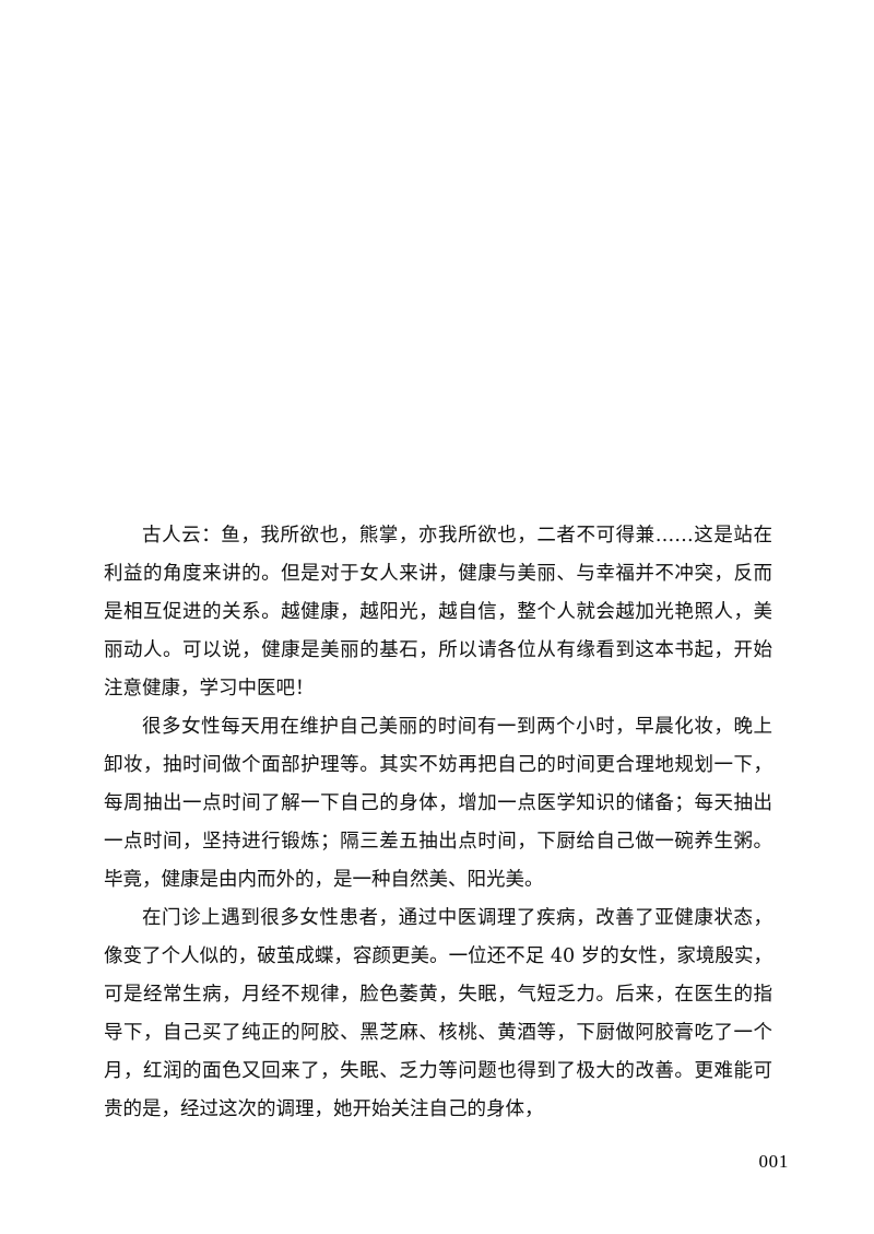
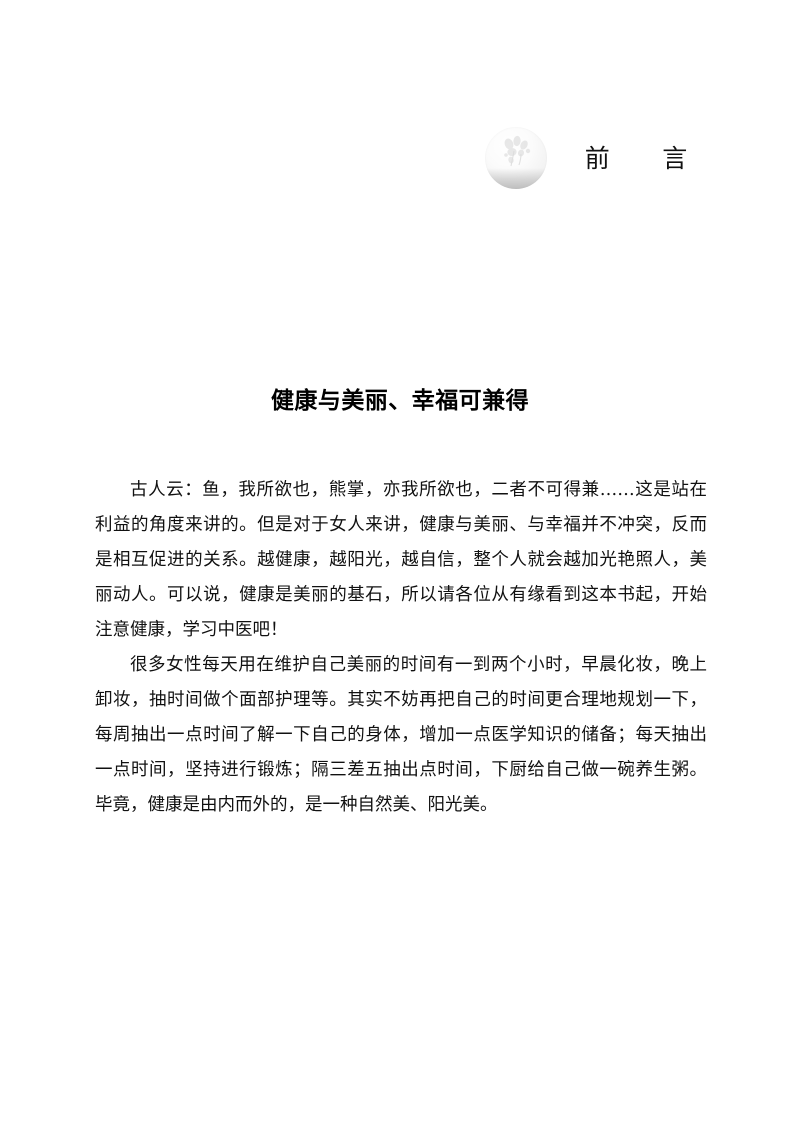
+ 前 言
+ 健康与美丽、幸福可兼得
  古人云：鱼，我所欲也，熊掌，亦我所欲也，二者不可得兼……这是站在利益的角度来讲的。但是对于女人来讲，健康与美丽、与幸福并不冲突，反而是相互促进的关系。越健康，越阳光，越自信，整个人就会越加光艳照人，美丽动人。可以说，健康是美丽的基石，所以请各位从有缘看到这本书起，开始注意健康，学习中医吧！
  很多女性每天用在维护自己美丽的时间有一到两个小时，早晨化妆，晚上卸妆，抽时间做个面部护理等。其实不妨再把自己的时间更合理地规划一下，每周抽出一点时间了解一下自己的身体，增加一点医学知识的储备；每天抽出一点时间，坚持进行锻炼；隔三差五抽出点时间，下厨给自己做一碗养生粥。毕竟，健康是由内而外的，是一种自然美、阳光美。
- 在门诊上遇到很多女性患者，通过中医调理了疾病，改善了亚健康状态，像变了个人似的，破茧成蝶，容颜更美。一位还不足 40 岁的女性，家境殷实，可是经常生病，月经不规律，脸色萎黄，失眠，气短乏力。后来，在医生的指导下，自己买了纯正的阿胶、黑芝麻、核桃、黄酒等，下厨做阿胶膏吃了一个月，红润的面色又回来了，失眠、乏力等问题也得到了极大的改善。更难能可贵的是，经过这次的调理，她开始关注自己的身体，
- 001
